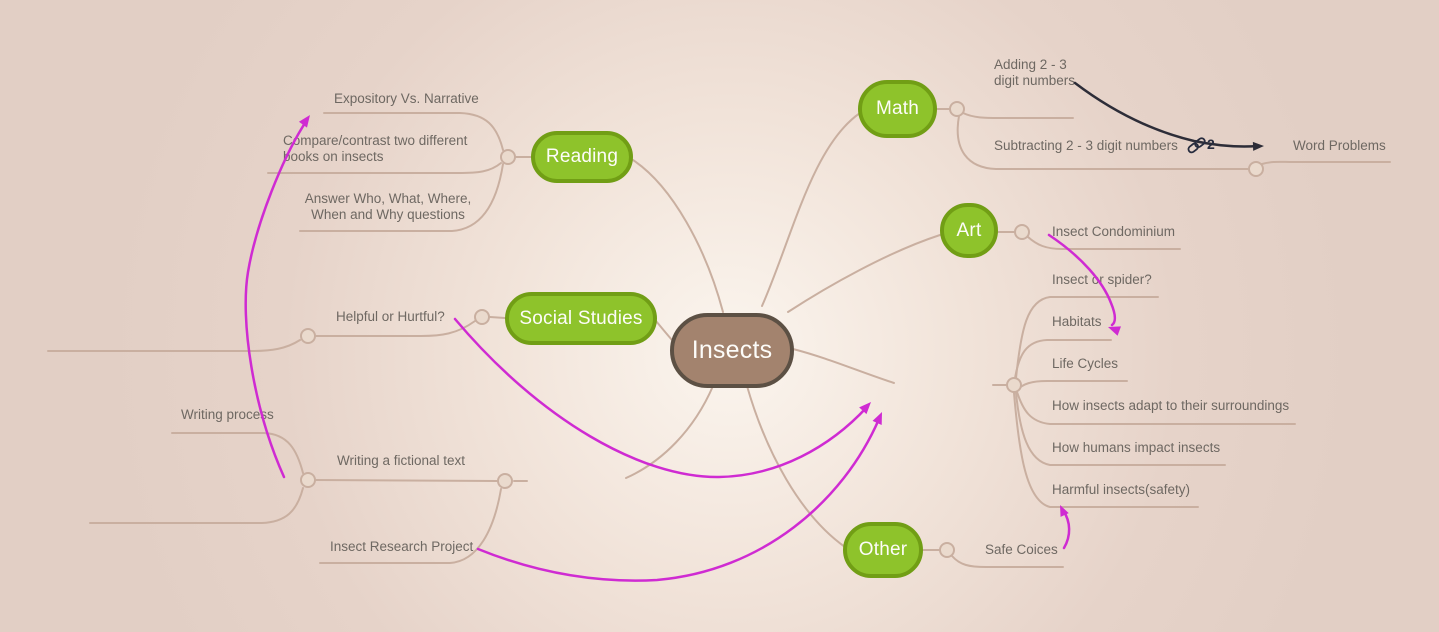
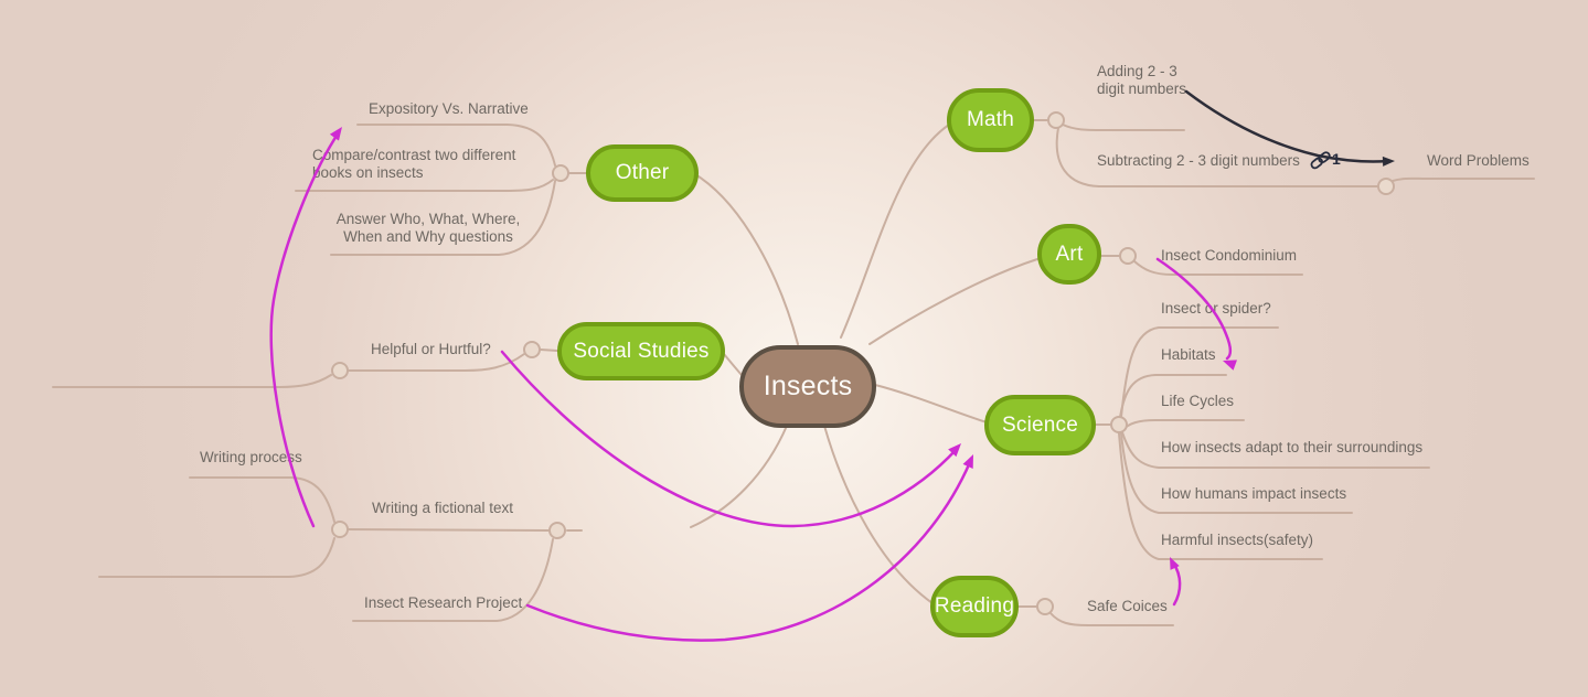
- Reading
+ Other
  Math
  Art
+ Science
  Social Studies
- Other
+ Reading
  Insects
  Expository Vs. Narrative
  Compare/contrast two different ooks on insects
  Answer Who, What, Where, When and Why questions
  Adding 2 - 3 digit numbers
  Subtracting 2 - 3 digit numbers
  Word Problems
  Insect Condominium
  Insect or spider?
  Habitats
  Life Cycles
  How insects adapt to their surroundings
  How humans impact insects
  Harmful insects(safety)
  Helpful or Hurtful?
  Writing a fictional text
  Writing process
  Insect Research Project
  Safe Coices
- 2
+ 1
